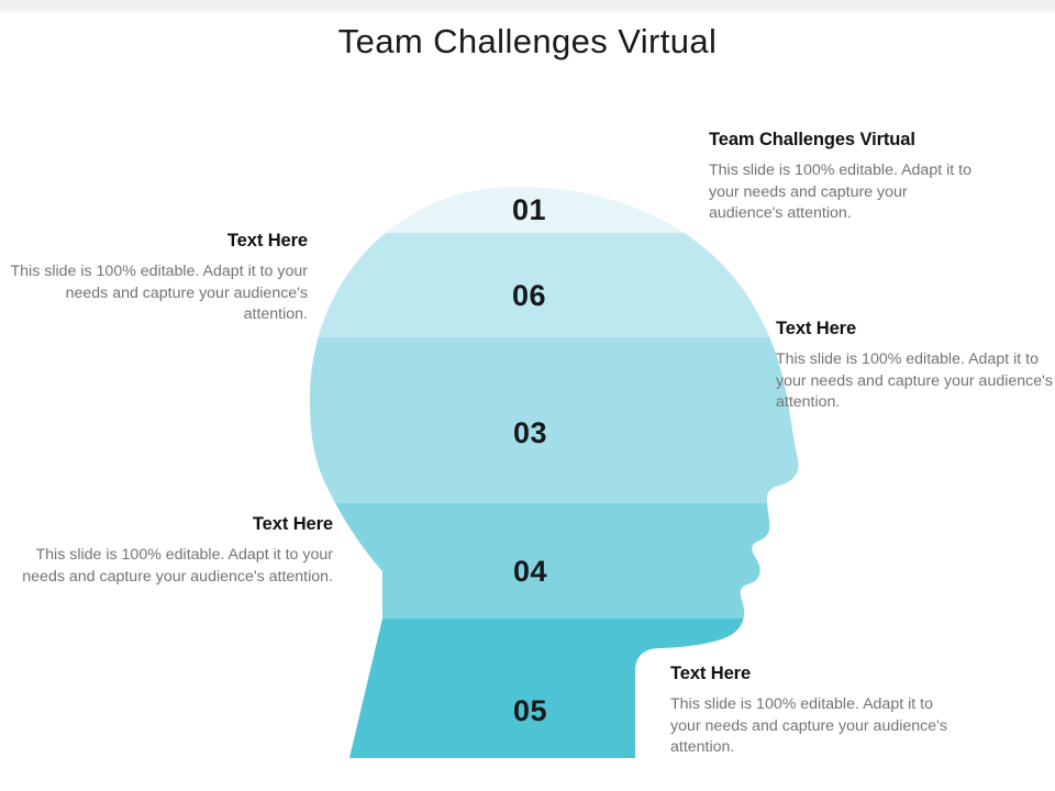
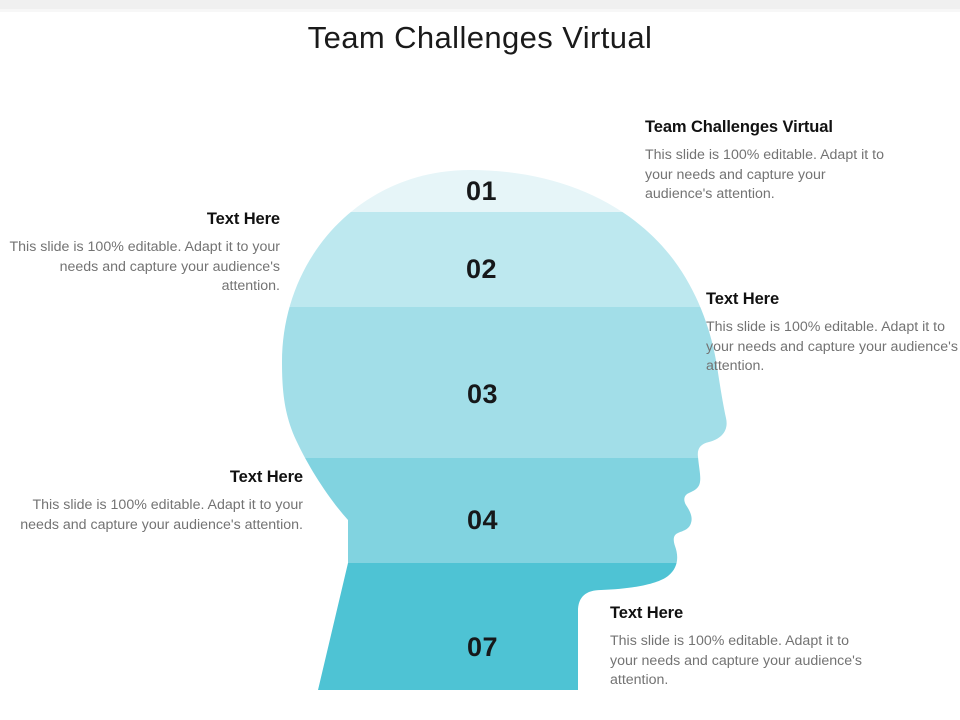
  Team Challenges Virtual
  01
- 06
+ 02
  03
  04
- 05
+ 07
  Team Challenges Virtual
  This slide is 100% editable. Adapt it to your needs and capture your audience's attention.
  Text Here
  This slide is 100% editable. Adapt it to your needs and capture your audience's attention.
  Text Here
  This slide is 100% editable. Adapt it to your needs and capture your audience's attention.
  Text Here
  This slide is 100% editable. Adapt it to your needs and capture your audience's attention.
  Text Here
  This slide is 100% editable. Adapt it to your needs and capture your audience's attention.
